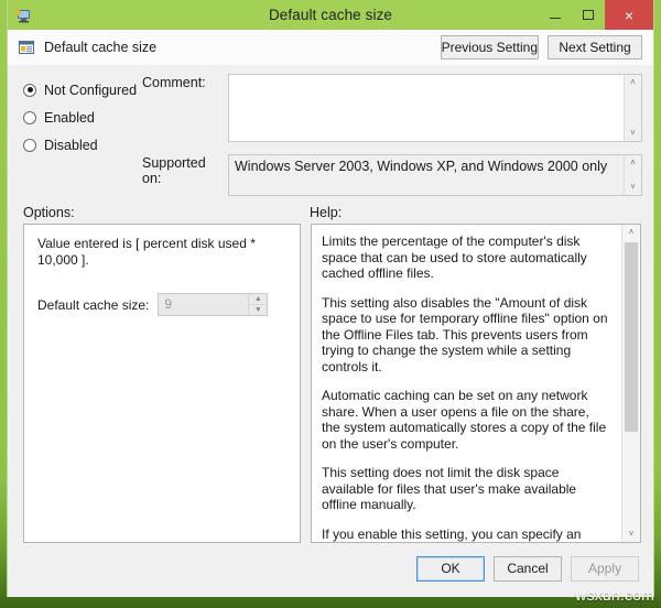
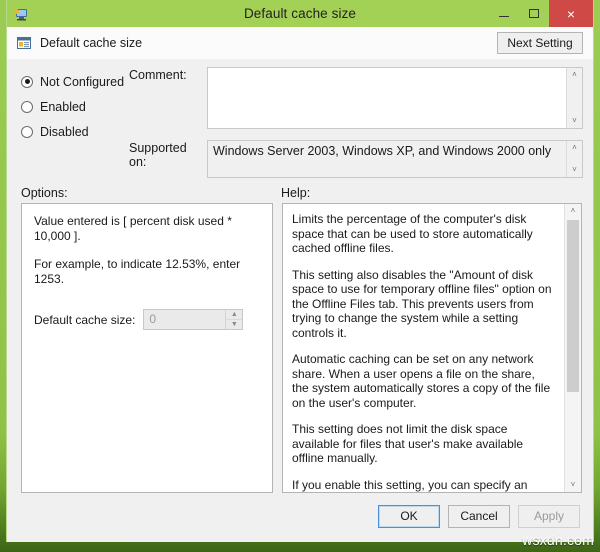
  Default cache size
  ×
  Default cache size
- Previous Setting
  Next Setting
  Not Configured
  Enabled
  Disabled
  Comment:
  ˄
  ˅
  Supported on:
  Windows Server 2003, Windows XP, and Windows 2000 only
  ˄
  ˅
  Options:
  Help:
  Value entered is [ percent disk used * 10,000 ].
+ For example, to indicate 12.53%, enter 1253.
  Default cache size:
- 9
+ 0
  Limits the percentage of the computer's disk space that can be used to store automatically cached offline files.
  This setting also disables the "Amount of disk space to use for temporary offline files" option on the Offline Files tab. This prevents users from trying to change the system while a setting controls it.
  Automatic caching can be set on any network share. When a user opens a file on the share, the system automatically stores a copy of the file on the user's computer.
  This setting does not limit the disk space available for files that user's make available offline manually.
  ˄
  ˅
  OK
  Cancel
  Apply
  wsxdn.com
